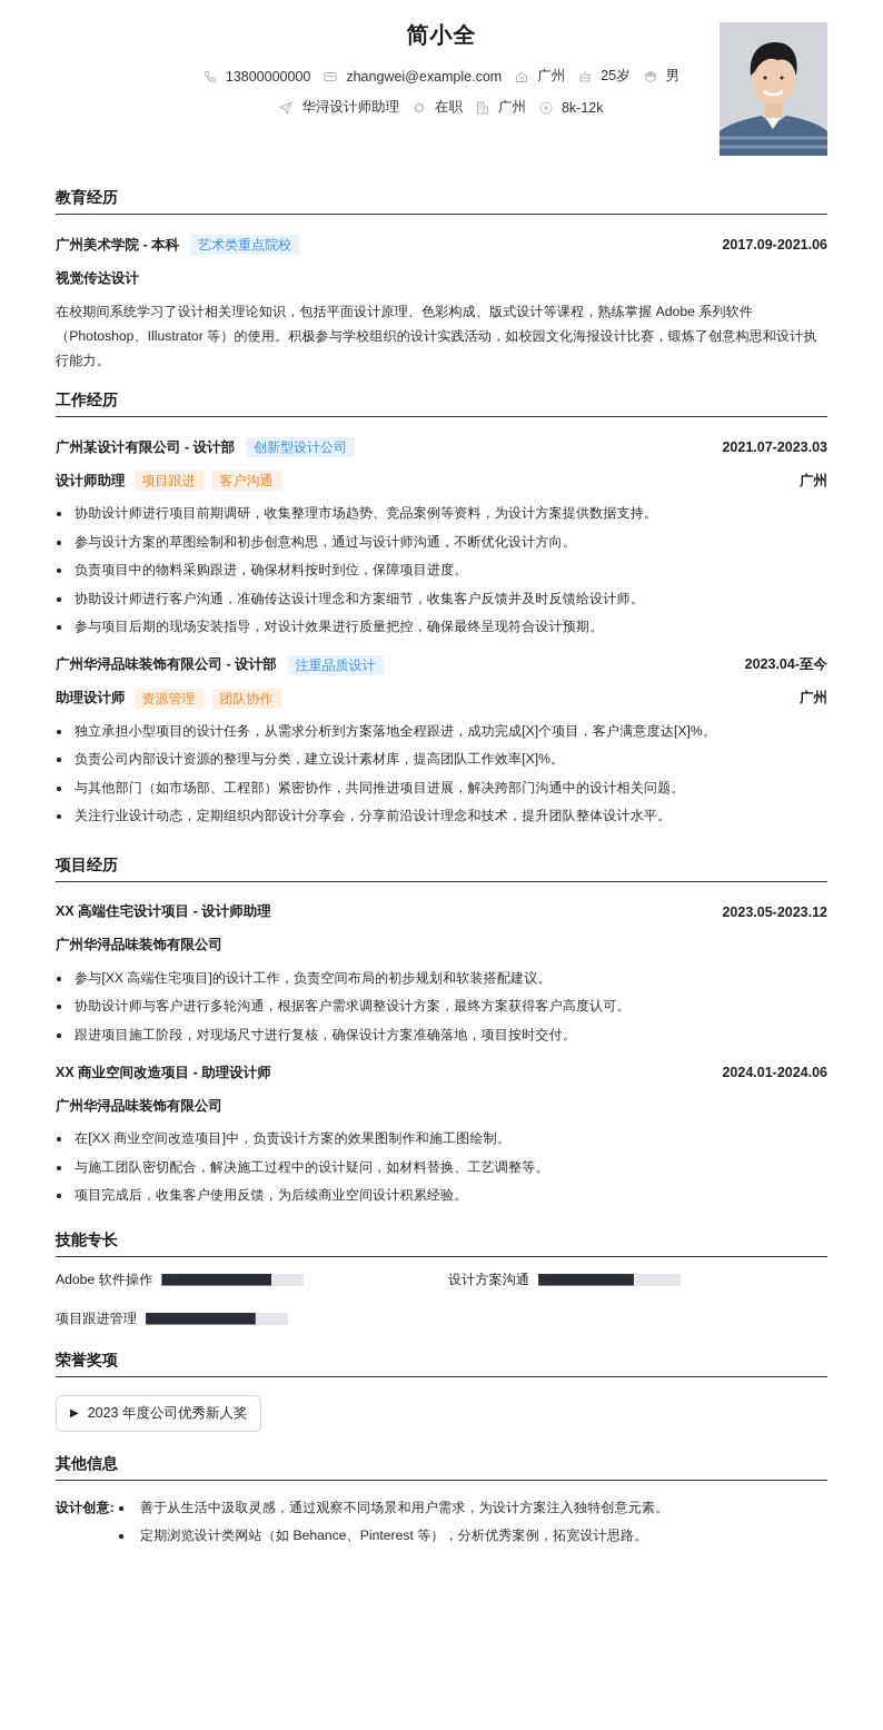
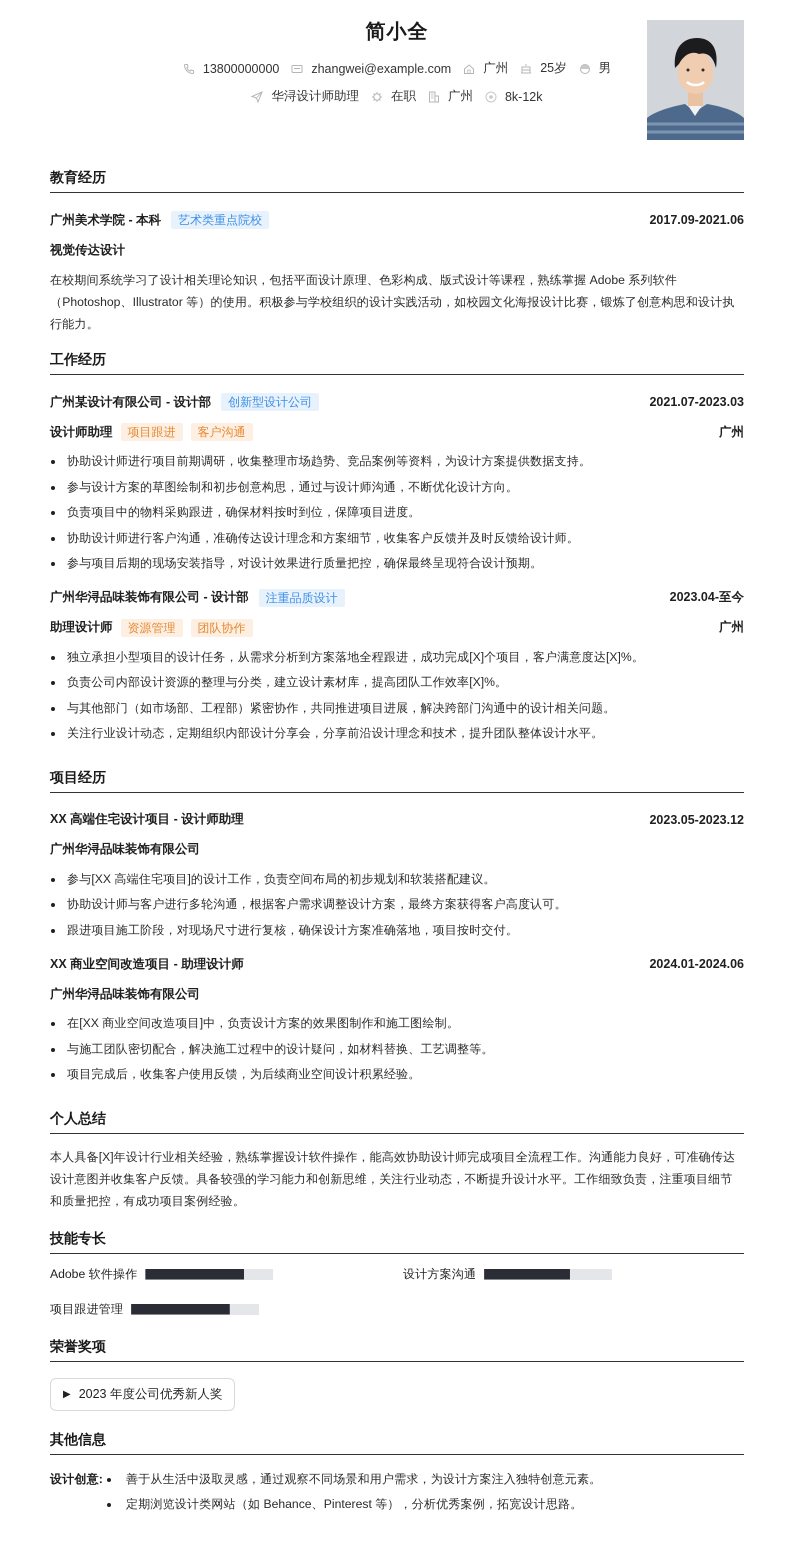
  简小全
  13800000000
  zhangwei@example.com
  广州
  25岁
  男
  华浔设计师助理
  在职
  广州
  8k-12k
  教育经历
  广州美术学院 - 本科
  艺术类重点院校
  2017.09-2021.06
  视觉传达设计
  在校期间系统学习了设计相关理论知识，包括平面设计原理、色彩构成、版式设计等课程，熟练掌握 Adobe 系列软件（Photoshop、Illustrator 等）的使用。积极参与学校组织的设计实践活动，如校园文化海报设计比赛，锻炼了创意构思和设计执行能力。
  工作经历
  广州某设计有限公司 - 设计部
  创新型设计公司
  2021.07-2023.03
  设计师助理
  项目跟进
  客户沟通
  广州
  协助设计师进行项目前期调研，收集整理市场趋势、竞品案例等资料，为设计方案提供数据支持。
  参与设计方案的草图绘制和初步创意构思，通过与设计师沟通，不断优化设计方向。
  负责项目中的物料采购跟进，确保材料按时到位，保障项目进度。
  协助设计师进行客户沟通，准确传达设计理念和方案细节，收集客户反馈并及时反馈给设计师。
  参与项目后期的现场安装指导，对设计效果进行质量把控，确保最终呈现符合设计预期。
  广州华浔品味装饰有限公司 - 设计部
  注重品质设计
  2023.04-至今
  助理设计师
  资源管理
  团队协作
  广州
  独立承担小型项目的设计任务，从需求分析到方案落地全程跟进，成功完成[X]个项目，客户满意度达[X]%。
  负责公司内部设计资源的整理与分类，建立设计素材库，提高团队工作效率[X]%。
  与其他部门（如市场部、工程部）紧密协作，共同推进项目进展，解决跨部门沟通中的设计相关问题。
  关注行业设计动态，定期组织内部设计分享会，分享前沿设计理念和技术，提升团队整体设计水平。
  项目经历
  XX 高端住宅设计项目 - 设计师助理
  2023.05-2023.12
  广州华浔品味装饰有限公司
  参与[XX 高端住宅项目]的设计工作，负责空间布局的初步规划和软装搭配建议。
  协助设计师与客户进行多轮沟通，根据客户需求调整设计方案，最终方案获得客户高度认可。
  跟进项目施工阶段，对现场尺寸进行复核，确保设计方案准确落地，项目按时交付。
  XX 商业空间改造项目 - 助理设计师
  2024.01-2024.06
  广州华浔品味装饰有限公司
  在[XX 商业空间改造项目]中，负责设计方案的效果图制作和施工图绘制。
  与施工团队密切配合，解决施工过程中的设计疑问，如材料替换、工艺调整等。
  项目完成后，收集客户使用反馈，为后续商业空间设计积累经验。
+ 个人总结
+ 本人具备[X]年设计行业相关经验，熟练掌握设计软件操作，能高效协助设计师完成项目全流程工作。沟通能力良好，可准确传达设计意图并收集客户反馈。具备较强的学习能力和创新思维，关注行业动态，不断提升设计水平。工作细致负责，注重项目细节和质量把控，有成功项目案例经验。
  技能专长
  Adobe 软件操作
  设计方案沟通
  项目跟进管理
  荣誉奖项
  ▶
  2023 年度公司优秀新人奖
  其他信息
  设计创意:
  善于从生活中汲取灵感，通过观察不同场景和用户需求，为设计方案注入独特创意元素。
  定期浏览设计类网站（如 Behance、Pinterest 等），分析优秀案例，拓宽设计思路。
